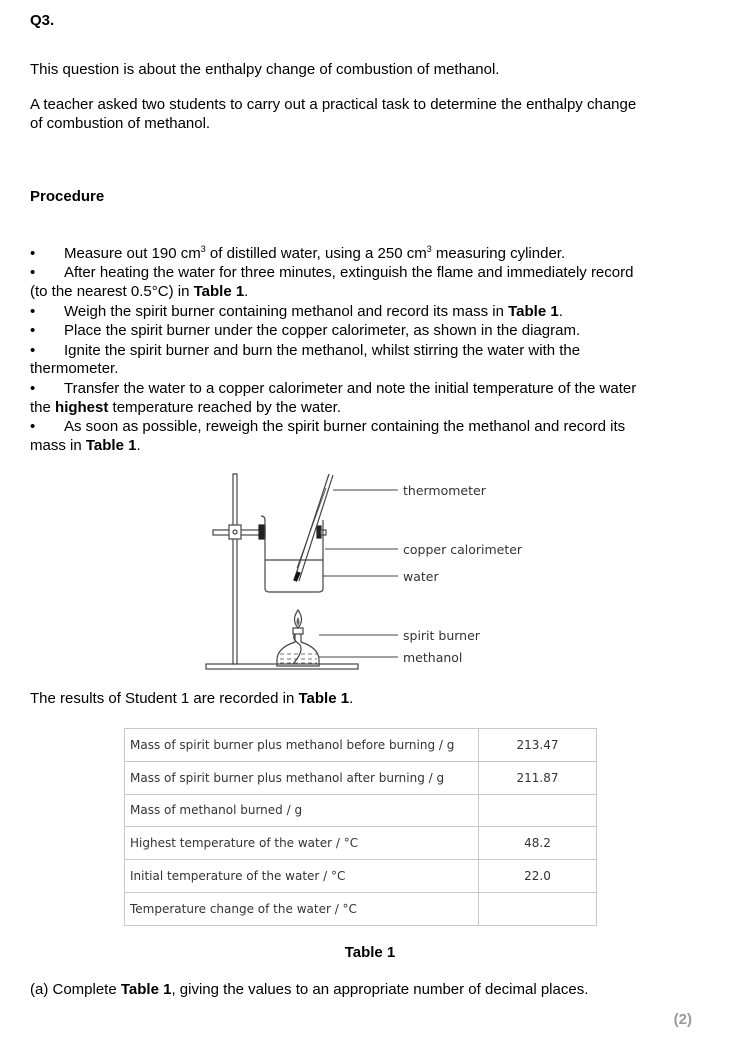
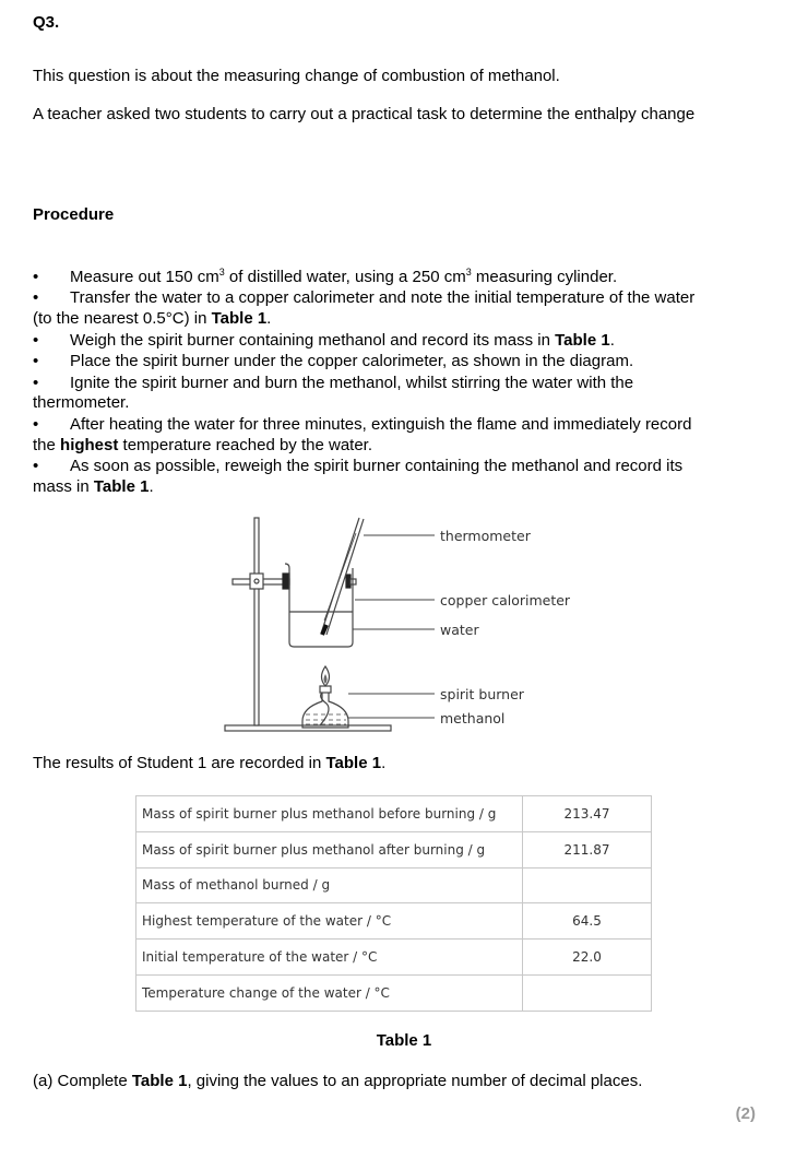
  Q3.
- This question is about the enthalpy change of combustion of methanol.
+ This question is about the measuring change of combustion of methanol.
  A teacher asked two students to carry out a practical task to determine the enthalpy change
- of combustion of methanol.
  Procedure
- • Measure out 190 cm3 of distilled water, using a 250 cm3 measuring cylinder.
+ • Measure out 150 cm3 of distilled water, using a 250 cm3 measuring cylinder.
- • After heating the water for three minutes, extinguish the flame and immediately record
+ • Transfer the water to a copper calorimeter and note the initial temperature of the water
  (to the nearest 0.5°C) in Table 1.
  • Weigh the spirit burner containing methanol and record its mass in Table 1.
  • Place the spirit burner under the copper calorimeter, as shown in the diagram.
  • Ignite the spirit burner and burn the methanol, whilst stirring the water with the
  thermometer.
- • Transfer the water to a copper calorimeter and note the initial temperature of the water
+ • After heating the water for three minutes, extinguish the flame and immediately record
  the highest temperature reached by the water.
  • As soon as possible, reweigh the spirit burner containing the methanol and record its
  mass in Table 1.
  thermometer
  copper calorimeter
  water
  spirit burner
  methanol
  The results of Student 1 are recorded in Table 1.
  Mass of spirit burner plus methanol before burning / g	213.47
  Mass of spirit burner plus methanol after burning / g	211.87
  Mass of methanol burned / g
- Highest temperature of the water / °C	48.2
+ Highest temperature of the water / °C	64.5
  Initial temperature of the water / °C	22.0
  Temperature change of the water / °C
  Table 1
  (a) Complete Table 1, giving the values to an appropriate number of decimal places.
  (2)
